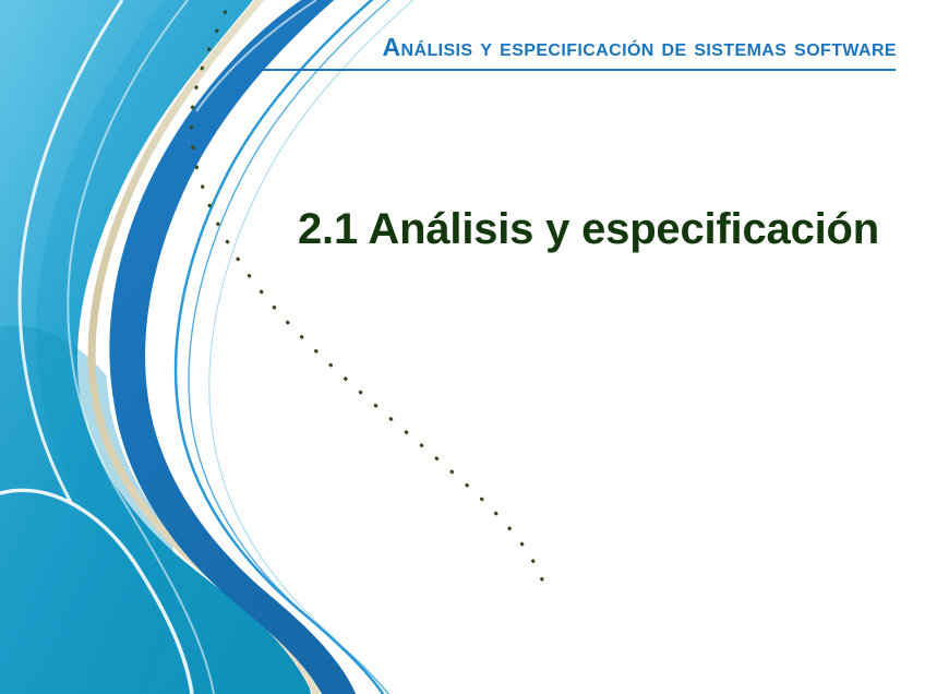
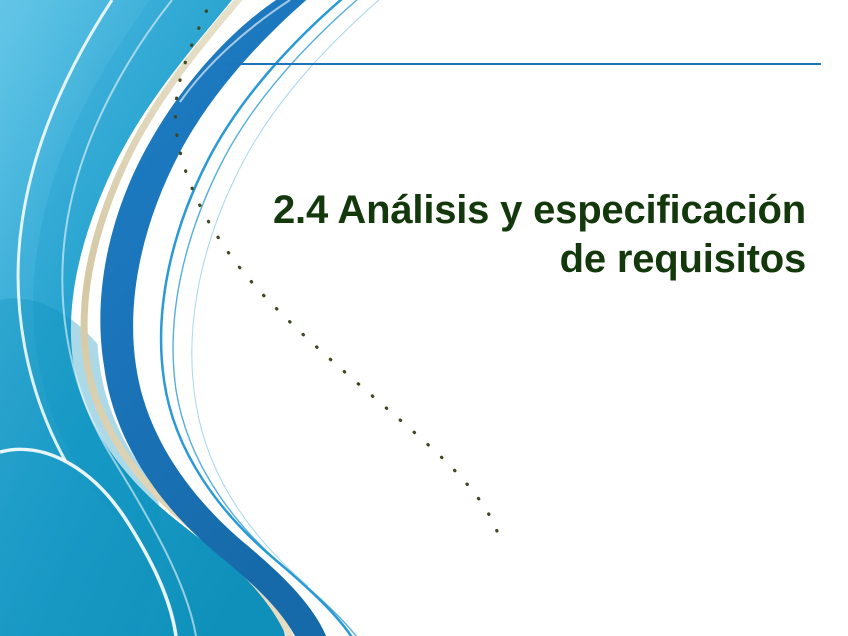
- Análisis y especificación de sistemas software
- 2.1 Análisis y especificación
+ 2.4 Análisis y especificación
+ de requisitos
